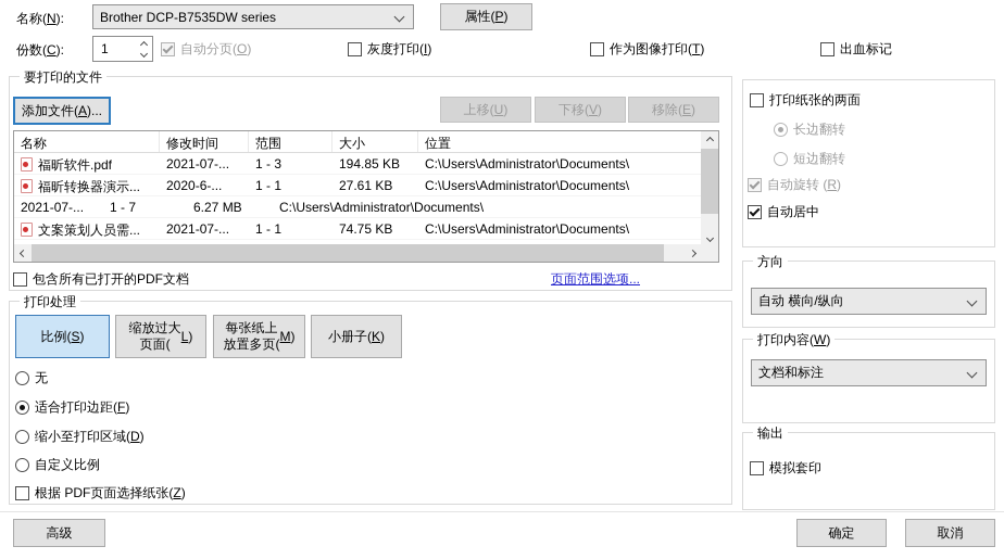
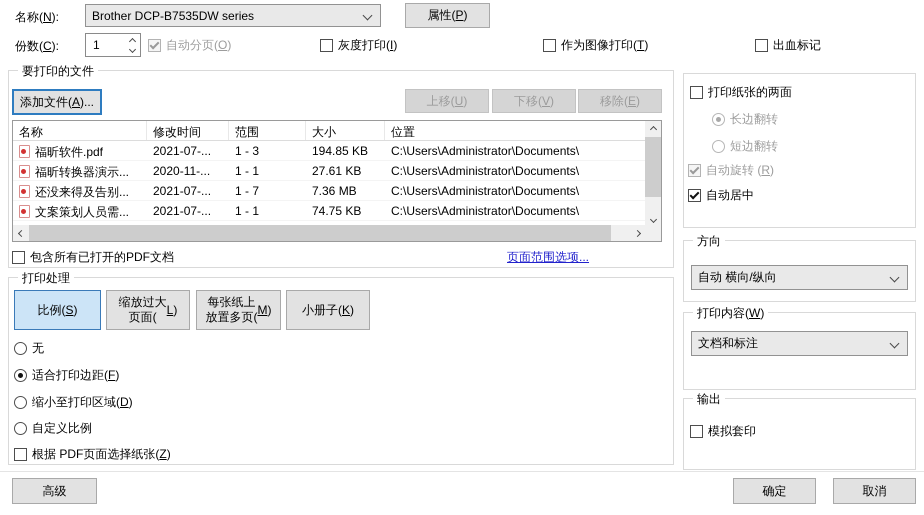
  名称(N):
  Brother DCP-B7535DW series
  属性(
  P
  )
  份数(C):
  1
  自动分页(O)
  灰度打印(I)
  作为图像打印(T)
  出血标记
  要打印的文件
  添加文件(
  A
  )...
  上移(
  U
  )
  下移(
  V
  )
  移除(
  E
  )
  名称
  修改时间
  范围
  大小
  位置
  福昕软件.pdf
  2021-07-...
  1 - 3
  194.85 KB
  C:\Users\Administrator\Documents\
  福昕转换器演示...
- 2020-6-...
+ 2020-11-...
  1 - 1
  27.61 KB
  C:\Users\Administrator\Documents\
+ 还没来得及告别...
  2021-07-...
  1 - 7
- 6.27 MB
+ 7.36 MB
  C:\Users\Administrator\Documents\
  文案策划人员需...
  2021-07-...
  1 - 1
  74.75 KB
  C:\Users\Administrator\Documents\
  包含所有已打开的PDF文档
  页面范围选项...
  打印处理
  比例(
  S
  )
  缩放过大
  页面(
  L
  )
  每张纸上
  放置多页(
  M
  )
  小册子(
  K
  )
  无
  适合打印边距(F)
  缩小至打印区域(D)
  自定义比例
  根据 PDF页面选择纸张(Z)
  打印纸张的两面
  长边翻转
  短边翻转
  自动旋转 (R)
  自动居中
  方向
  自动 横向/纵向
  打印内容(W)
  文档和标注
  输出
  模拟套印
  高级
  确定
  取消
